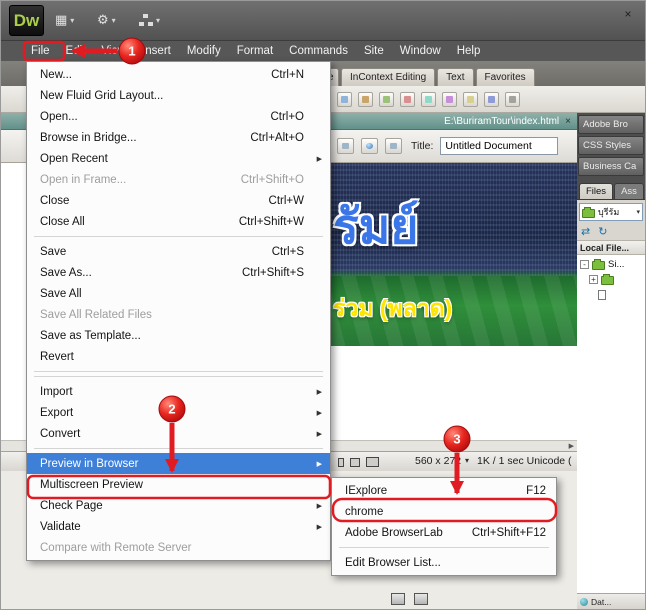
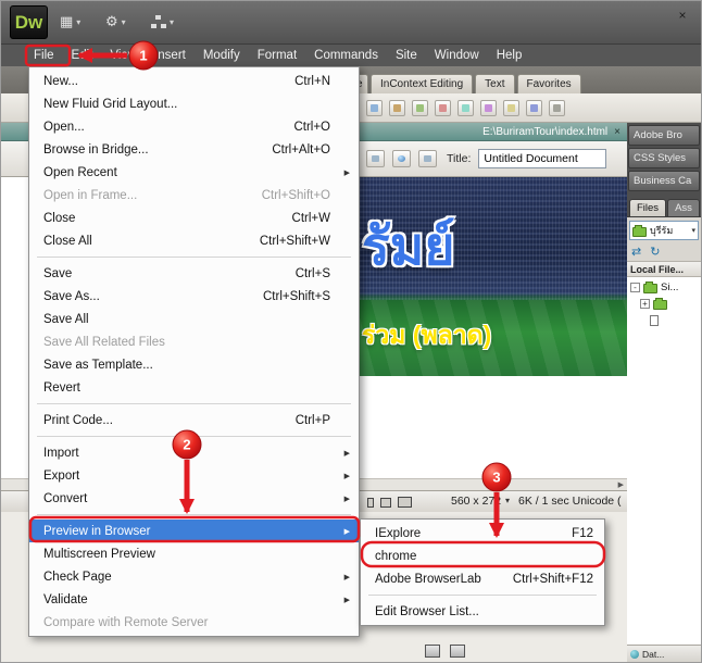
  Dw
  ▦
  ▾
  ⚙
  ▾
  ▾
  ×
  File
  nsert
  Modify
  Format
  Commands
  Site
  Window
  Help
  InContext Editing
  Text
  Favorites
  E:\BuriramTour\index.html
  ×
  Title:
  Untitled Document
  รัมย์
  ร่วม (พลาด)
  560 x 27
  ▾
- 1K / 1 sec Unicode (
+ 6K / 1 sec Unicode (
  Adobe Bro
  CSS Styles
  Business Ca
  Files
  Ass
  บุรีรัม
  ⇄
  ↻
  Local File...
  -
  Si...
  +
  Dat...
  New...
  Ctrl+N
  New Fluid Grid Layout...
  Open...
  Ctrl+O
  Browse in Bridge...
  Ctrl+Alt+O
  Open Recent
  Open in Frame...
  Ctrl+Shift+O
  Close
  Ctrl+W
  Close All
  Ctrl+Shift+W
  Save
  Ctrl+S
  Save As...
  Ctrl+Shift+S
  Save All
  Save All Related Files
  Save as Template...
  Revert
+ Print Code...
+ Ctrl+P
  Import
  Export
  Convert
  Preview in Browser
  Multiscreen Preview
  Check Page
  Validate
  Compare with Remote Server
  IExplore
  F12
  chrome
  Adobe BrowserLab
  Ctrl+Shift+F12
  Edit Browser List...
  1
  2
  3
